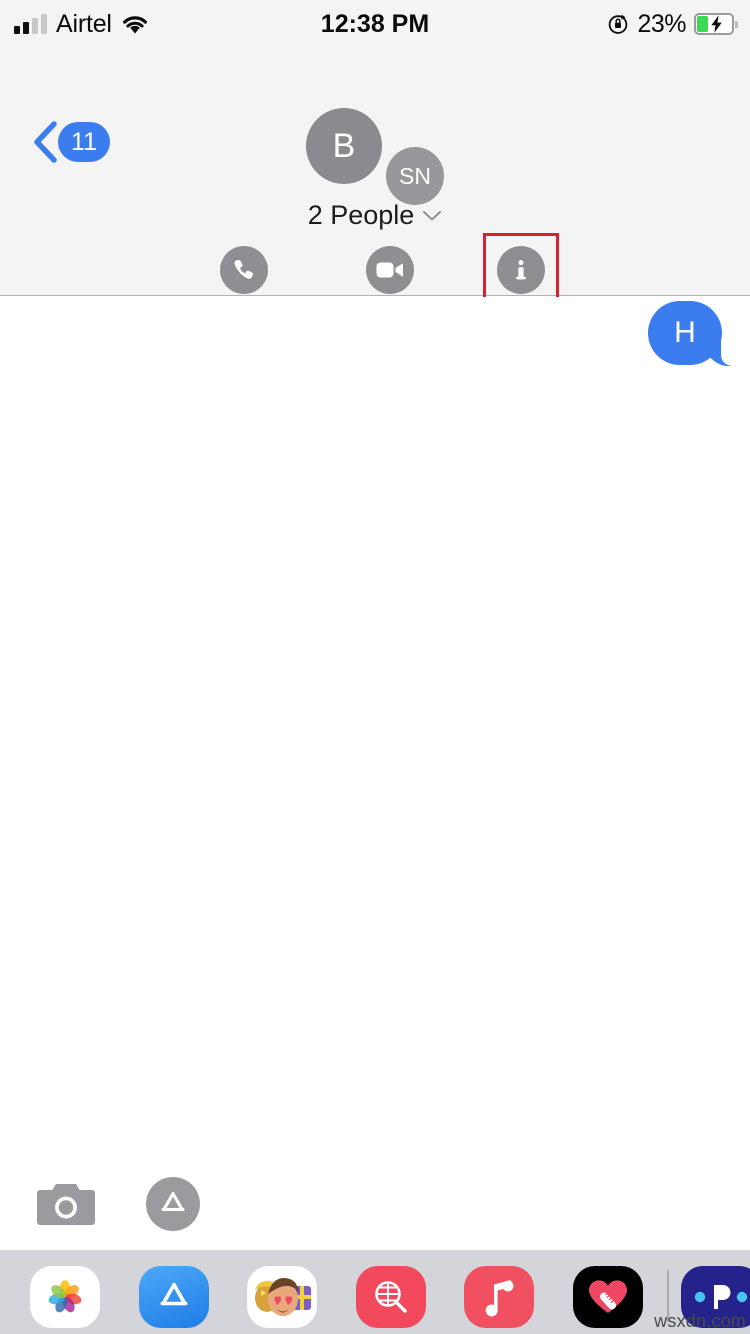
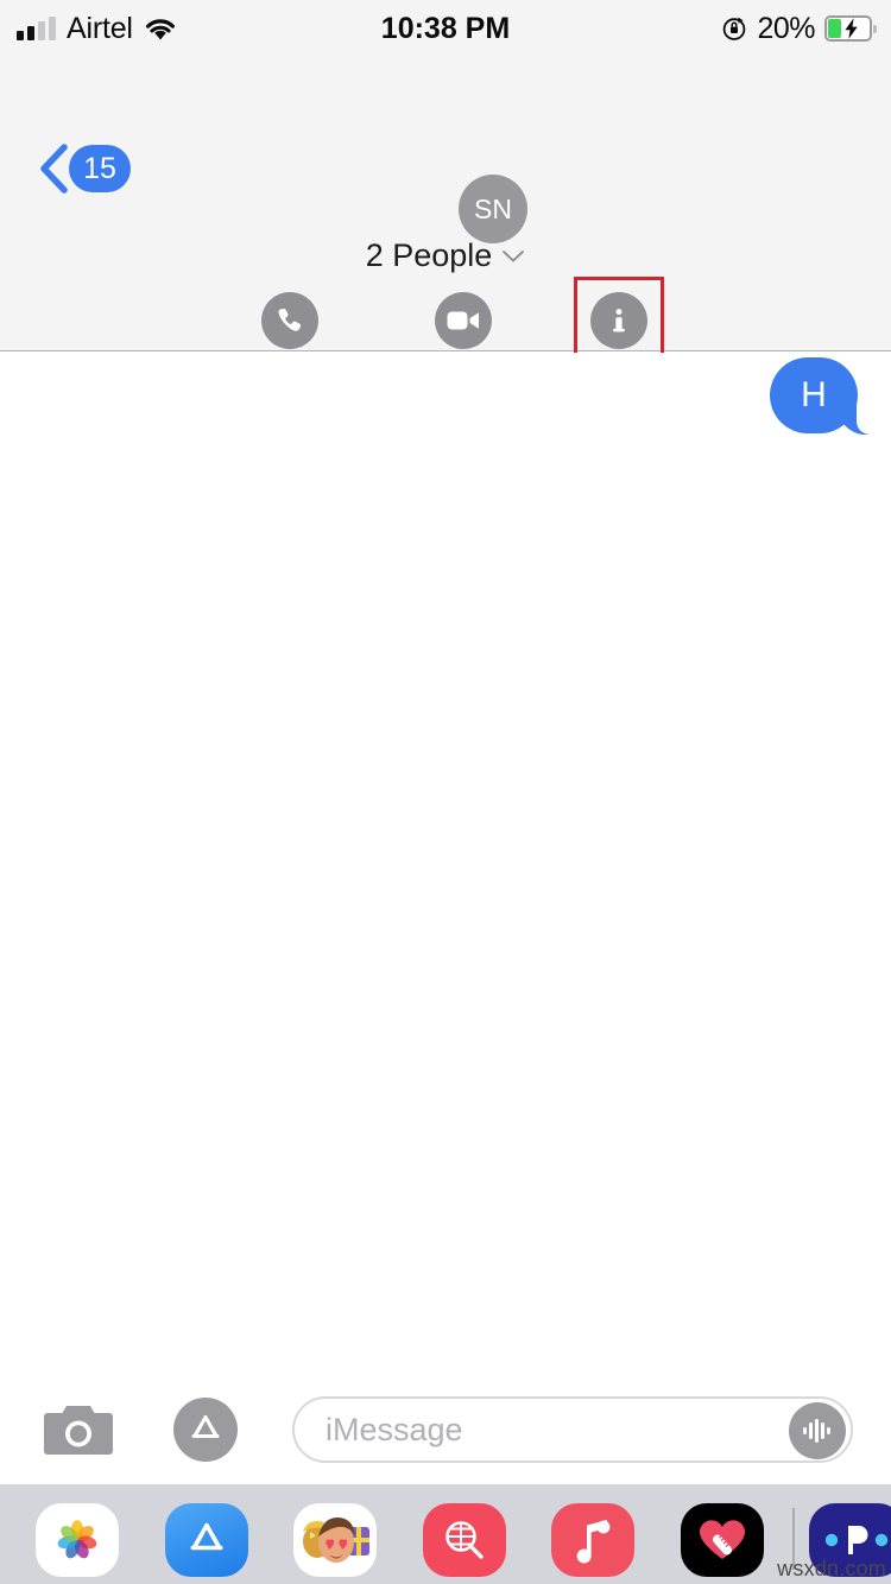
  Airtel
- 12:38 PM
+ 10:38 PM
- 23%
+ 20%
- 11
+ 15
- B
  SN
  2 People
  H
+ iMessage
  wsxdn.com
